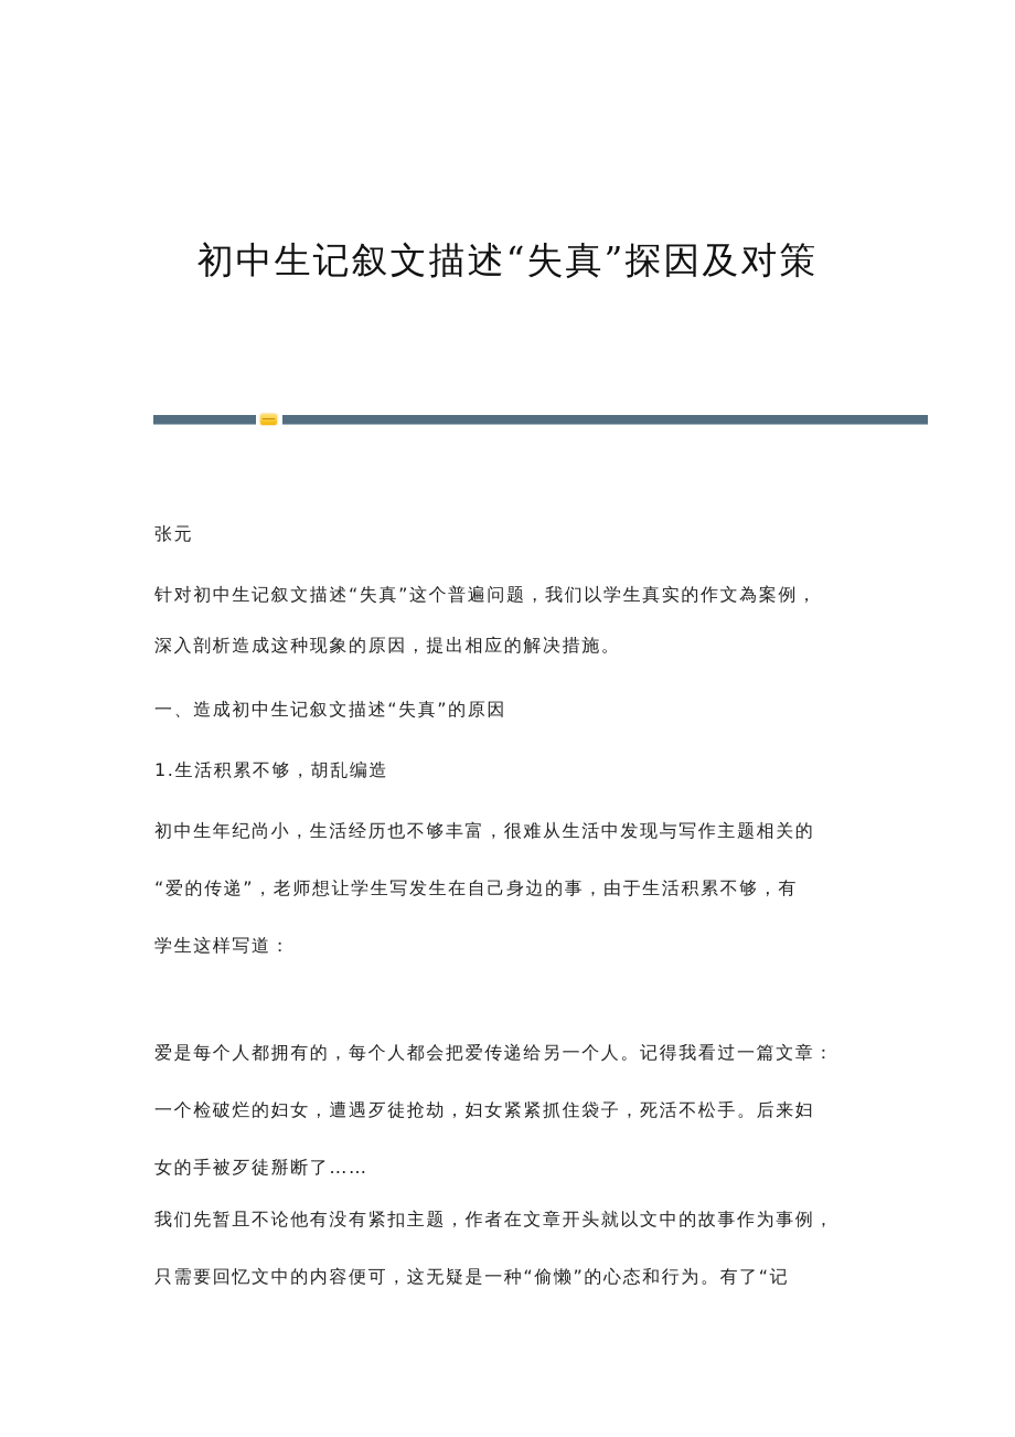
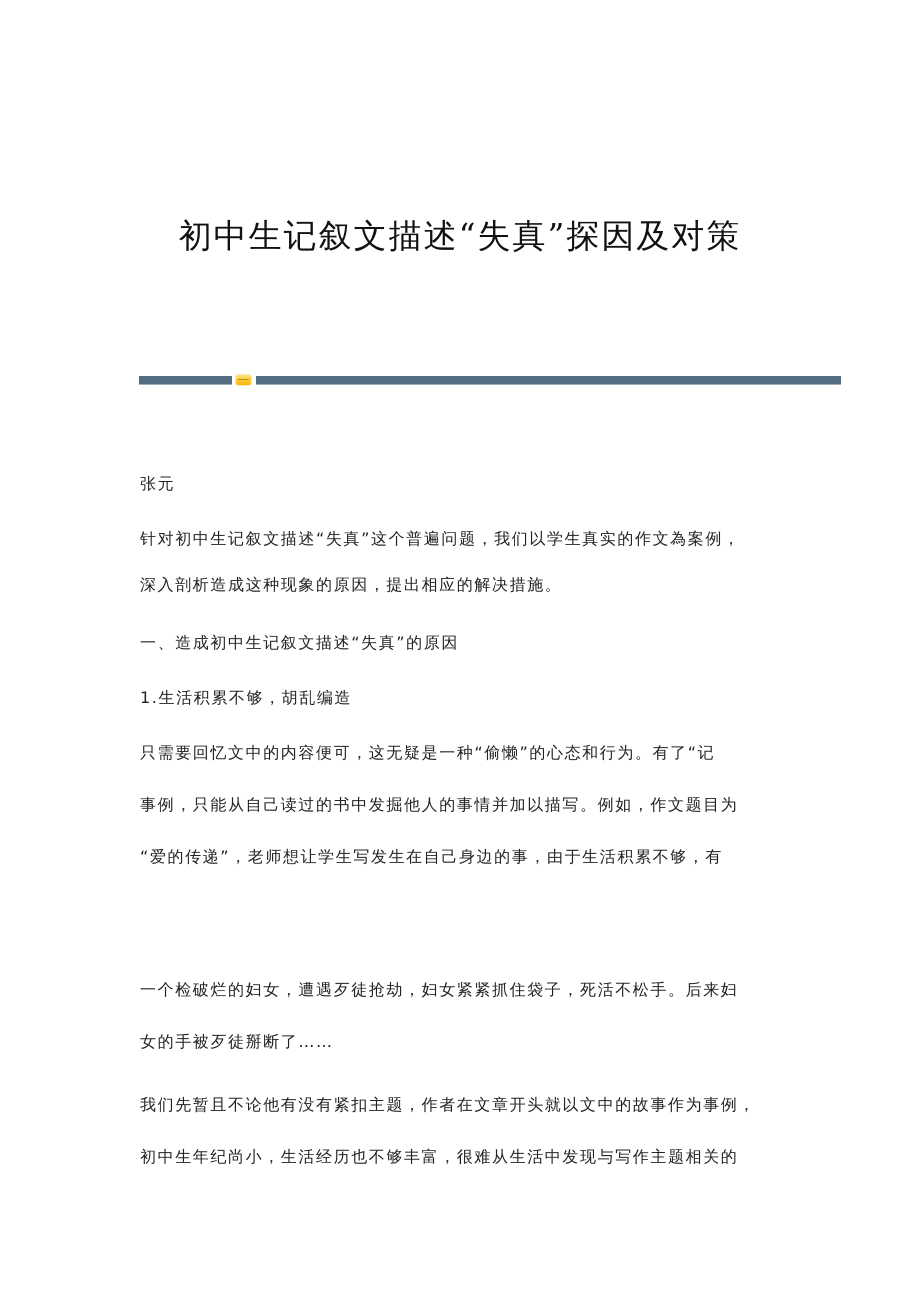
  初中生记叙文描述“失真”探因及对策
  张元
  针对初中生记叙文描述“失真”这个普遍问题，我们以学生真实的作文為案例，
  深入剖析造成这种现象的原因，提出相应的解决措施。
  一、造成初中生记叙文描述“失真”的原因
  1.生活积累不够，胡乱编造
- 初中生年纪尚小，生活经历也不够丰富，很难从生活中发现与写作主题相关的
+ 只需要回忆文中的内容便可，这无疑是一种“偷懒”的心态和行为。有了“记
+ 事例，只能从自己读过的书中发掘他人的事情并加以描写。例如，作文题目为
  “爱的传递”，老师想让学生写发生在自己身边的事，由于生活积累不够，有
- 学生这样写道：
- 爱是每个人都拥有的，每个人都会把爱传递给另一个人。记得我看过一篇文章：
  一个检破烂的妇女，遭遇歹徒抢劫，妇女紧紧抓住袋子，死活不松手。后来妇
  女的手被歹徒掰断了……
  我们先暂且不论他有没有紧扣主题，作者在文章开头就以文中的故事作为事例，
- 只需要回忆文中的内容便可，这无疑是一种“偷懒”的心态和行为。有了“记
+ 初中生年纪尚小，生活经历也不够丰富，很难从生活中发现与写作主题相关的
